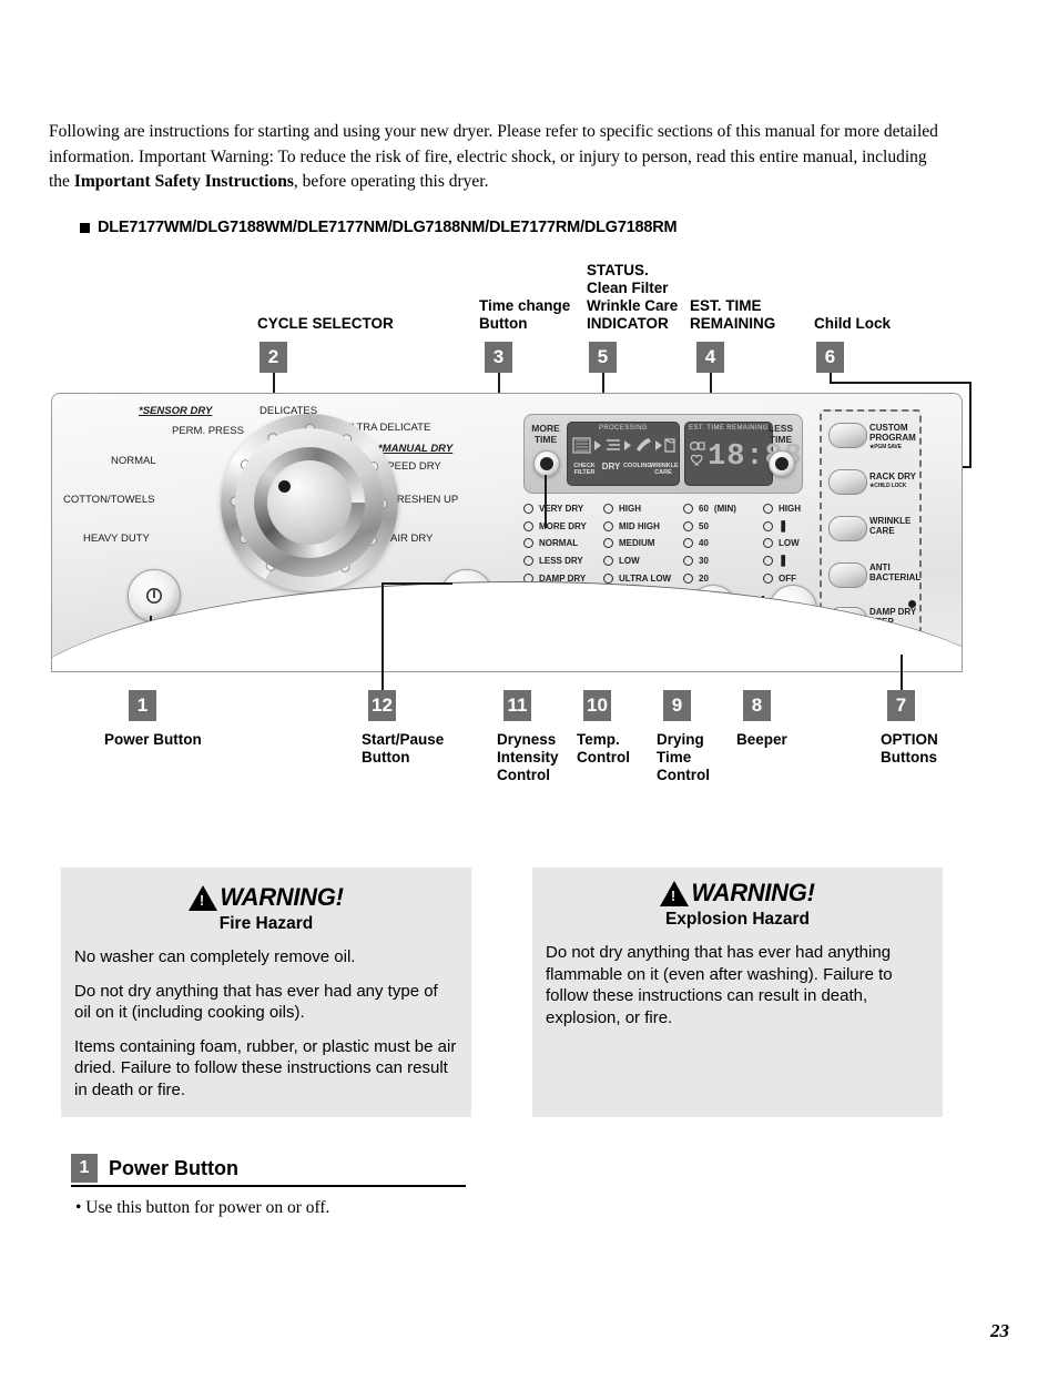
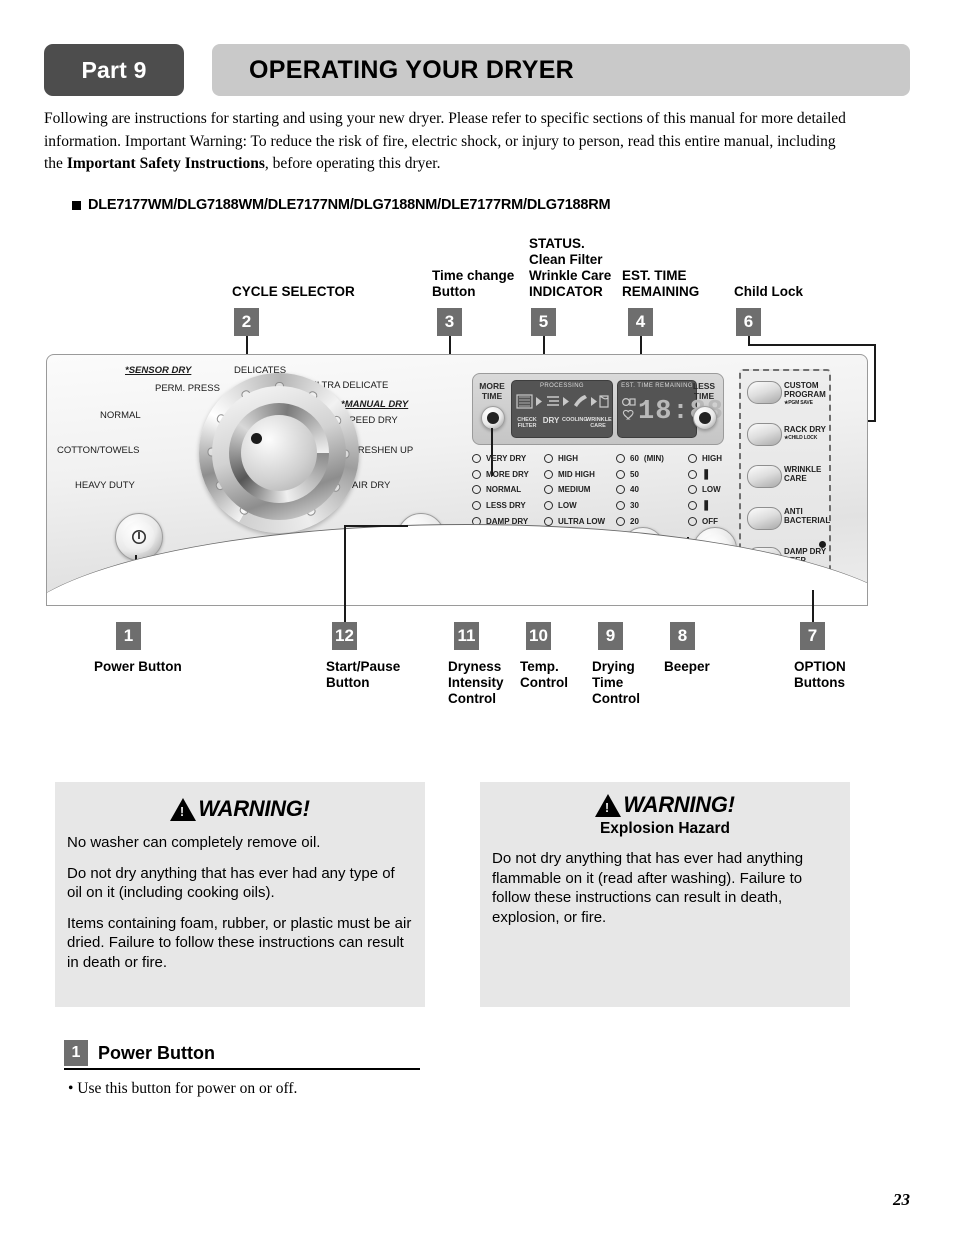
+ Part 9
+ OPERATING YOUR DRYER
  Following are instructions for starting and using your new dryer. Please refer to specific sections of this manual for more detailed information. Important Warning: To reduce the risk of fire, electric shock, or injury to person, read this entire manual, including the Important Safety Instructions, before operating this dryer.
  DLE7177WM/DLG7188WM/DLE7177NM/DLG7188NM/DLE7177RM/DLG7188RM
  CYCLE SELECTOR
  2
  Time change
  Button
  3
  STATUS.
  Clean Filter
  Wrinkle Care
  INDICATOR
  5
  EST. TIME
  REMAINING
  4
  Child Lock
  6
  *SENSOR DRY
  PERM. PRESS
  DELICATES
  TRA DELICATE
  MANUAL DRY
  NORMAL
  EED DRY
  COTTON/TOWELS
  RESHEN UP
  HEAVY DUTY
  AIR DRY
  MORE
  TIME
  DRY
  LESS
  TIME
  VERY DRY
  MORE DRY
  NORMAL
  LESS DRY
  DAMP DRY
  HIGH
  MID HIGH
  MEDIUM
  LOW
  ULTRA LOW
  60
  (MIN)
  50
  40
  30
  20
  HIGH
  ❚
  LOW
  ❚
  OFF
  CUSTOM
  PROGRAM
  RACK DRY
  WRINKLE
  CARE
  ANTI
  BACTERIAL
  DAMP DRY
  1
  Power Button
  12
  Start/Pause
  Button
  11
  Dryness
  Intensity
  Control
  10
  Temp.
  Control
  9
  Drying
  Time
  Control
  8
  Beeper
  7
  OPTION
  Buttons
  WARNING!
- Fire Hazard
  No washer can completely remove oil.
  Do not dry anything that has ever had any type of oil on it (including cooking oils).
  Items containing foam, rubber, or plastic must be air dried. Failure to follow these instructions can result in death or fire.
  WARNING!
  Explosion Hazard
- Do not dry anything that has ever had anything flammable on it (even after washing). Failure to follow these instructions can result in death, explosion, or fire.
+ Do not dry anything that has ever had anything flammable on it (read after washing). Failure to follow these instructions can result in death, explosion, or fire.
  1
  Power Button
  • Use this button for power on or off.
  23
